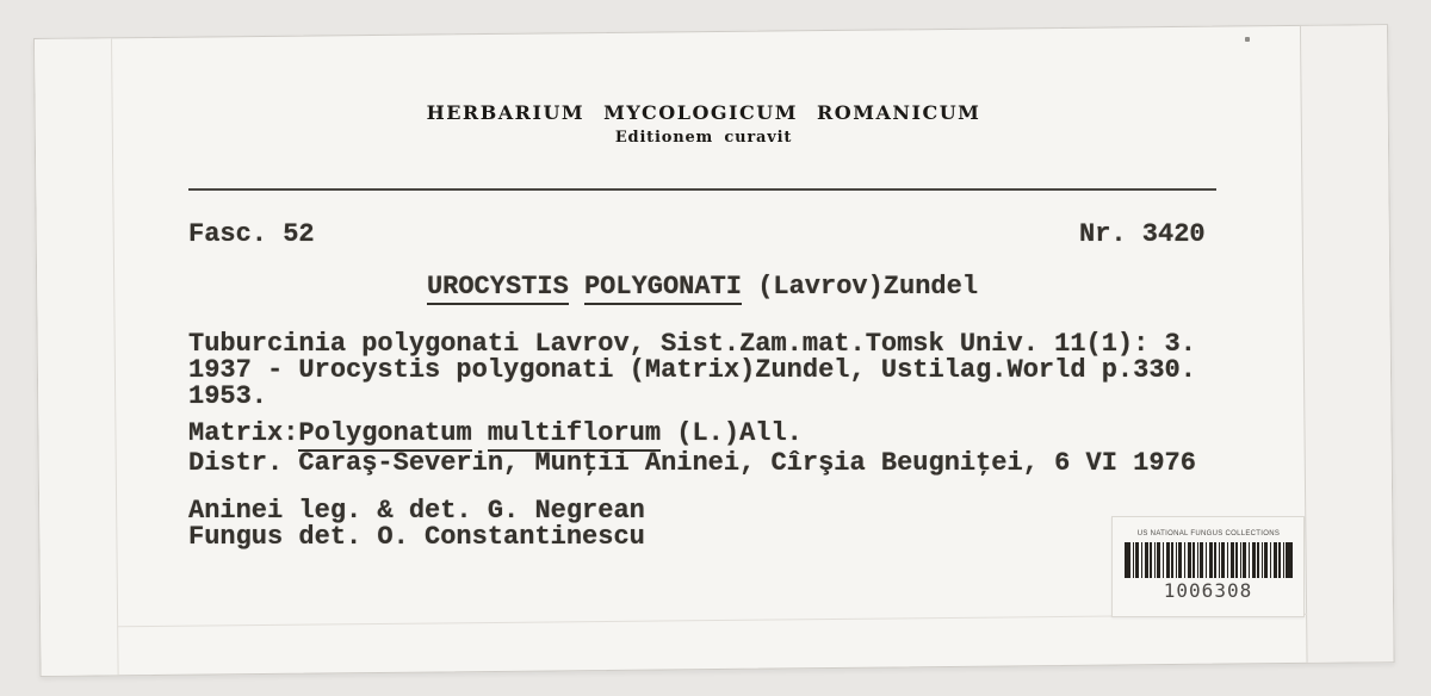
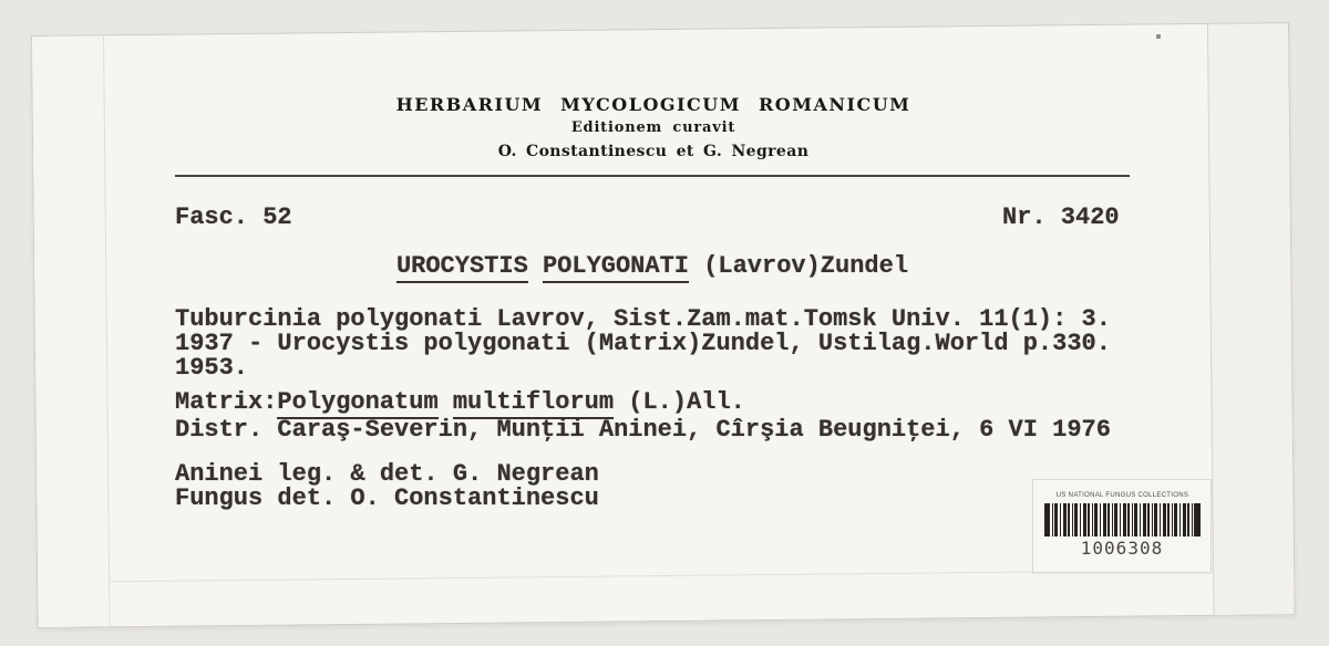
  HERBARIUM MYCOLOGICUM ROMANICUM
  Editionem curavit
+ O. Constantinescu et G. Negrean
  Fasc. 52
  Nr. 3420
  UROCYSTIS POLYGONATI (Lavrov)Zundel
  Tuburcinia polygonati Lavrov, Sist.Zam.mat.Tomsk Univ. 11(1): 3.
  1937 - Urocystis polygonati (Matrix)Zundel, Ustilag.World p.330.
  1953.
  Matrix:Polygonatum multiflorum (L.)All.
  Distr. Caraş-Severin, Munţii Aninei, Cîrşia Beugniţei, 6 VI 1976
  Aninei leg. & det. G. Negrean
  Fungus det. O. Constantinescu
  1006308
